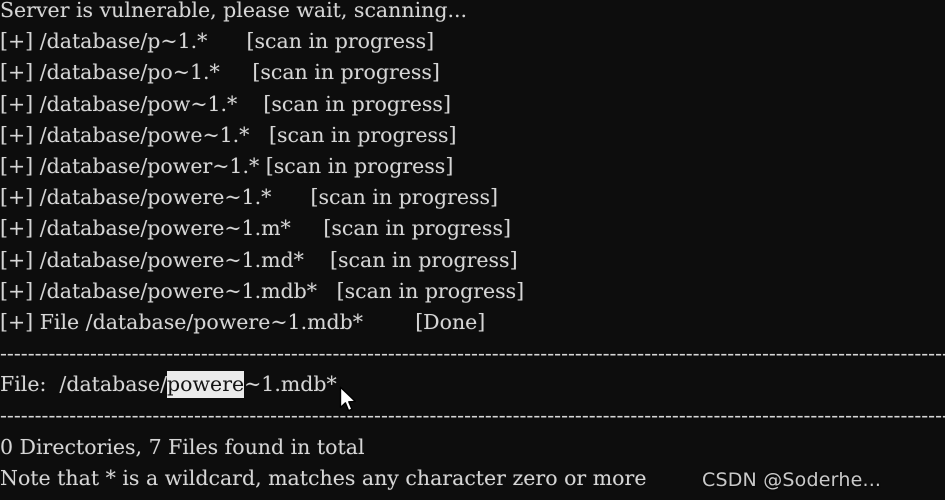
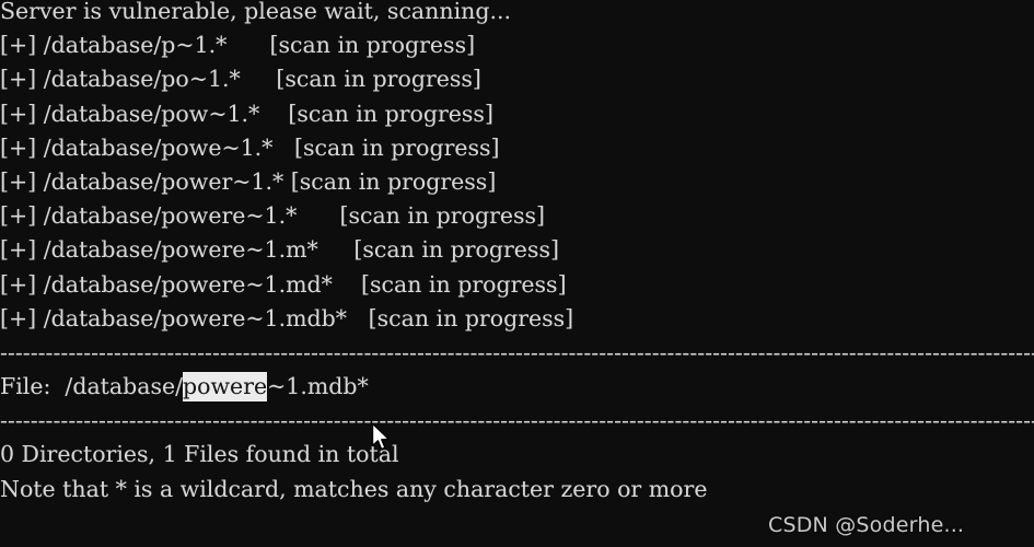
  Server is vulnerable, please wait, scanning...
  [+] /database/p~1.* [scan in progress]
  [+] /database/po~1.* [scan in progress]
  [+] /database/pow~1.* [scan in progress]
  [+] /database/powe~1.* [scan in progress]
  [+] /database/power~1.* [scan in progress]
  [+] /database/powere~1.* [scan in progress]
  [+] /database/powere~1.m* [scan in progress]
  [+] /database/powere~1.md* [scan in progress]
  [+] /database/powere~1.mdb* [scan in progress]
- [+] File /database/powere~1.mdb* [Done]
  ----------------------------------------------------------------------------------------------------------------------------------------
  File: /database/powere~1.mdb*
  ----------------------------------------------------------------------------------------------------------------------------------------
- 0 Directories, 7 Files found in total
+ 0 Directories, 1 Files found in total
  Note that * is a wildcard, matches any character zero or more
  CSDN @Soderhe...
